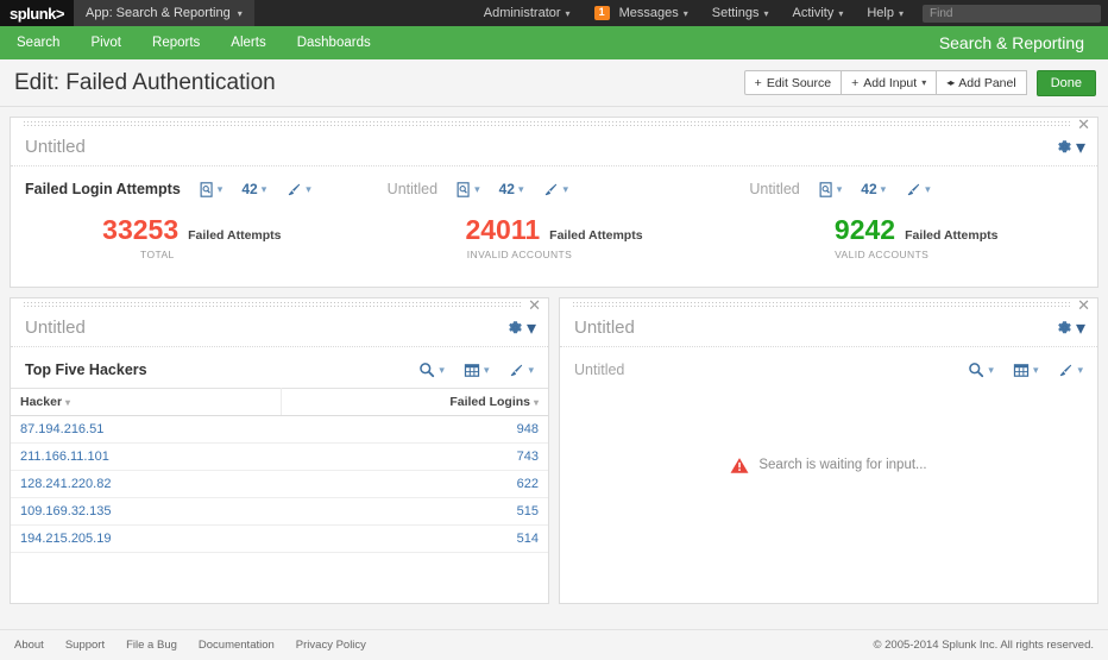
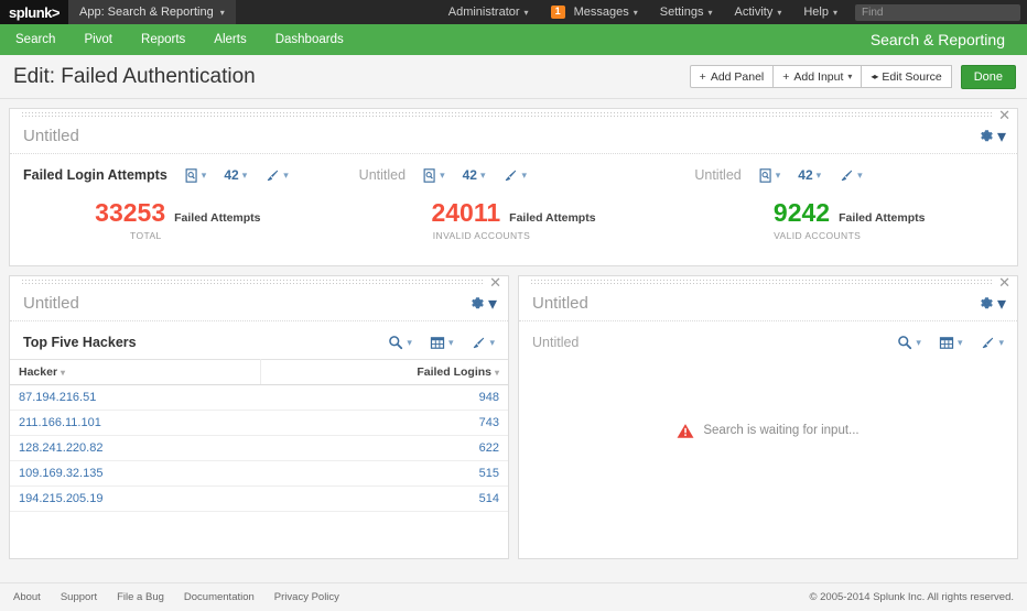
  splunk
  >
  App: Search & Reporting
  ▾
  Administrator
  ▾
  1
  Messages
  ▾
  Settings
  ▾
  Activity
  ▾
  Help
  ▾
  Find
  Search
  Pivot
  Reports
  Alerts
  Dashboards
  Search & Reporting
  Edit: Failed Authentication
  +
- Edit Source
+ Add Panel
  +
  Add Input
  ▾
  ◂▸
- Add Panel
+ Edit Source
  Done
  ✕
  Untitled
  ▾
  Failed Login Attempts
  ▾
  42
  ▾
  ▾
  Untitled
  ▾
  42
  ▾
  ▾
  Untitled
  ▾
  42
  ▾
  ▾
  33253
  Failed Attempts
  TOTAL
  24011
  Failed Attempts
  INVALID ACCOUNTS
  9242
  Failed Attempts
  VALID ACCOUNTS
  ✕
  Untitled
  ▾
  Top Five Hackers
  ▾
  ▾
  ▾
  Hacker ▾	Failed Logins ▾
  87.194.216.51	948
  211.166.11.101	743
  128.241.220.82	622
  109.169.32.135	515
  194.215.205.19	514
  ✕
  Untitled
  ▾
  Untitled
  ▾
  ▾
  ▾
  Search is waiting for input...
  About
  Support
  File a Bug
  Documentation
  Privacy Policy
  © 2005-2014 Splunk Inc. All rights reserved.
